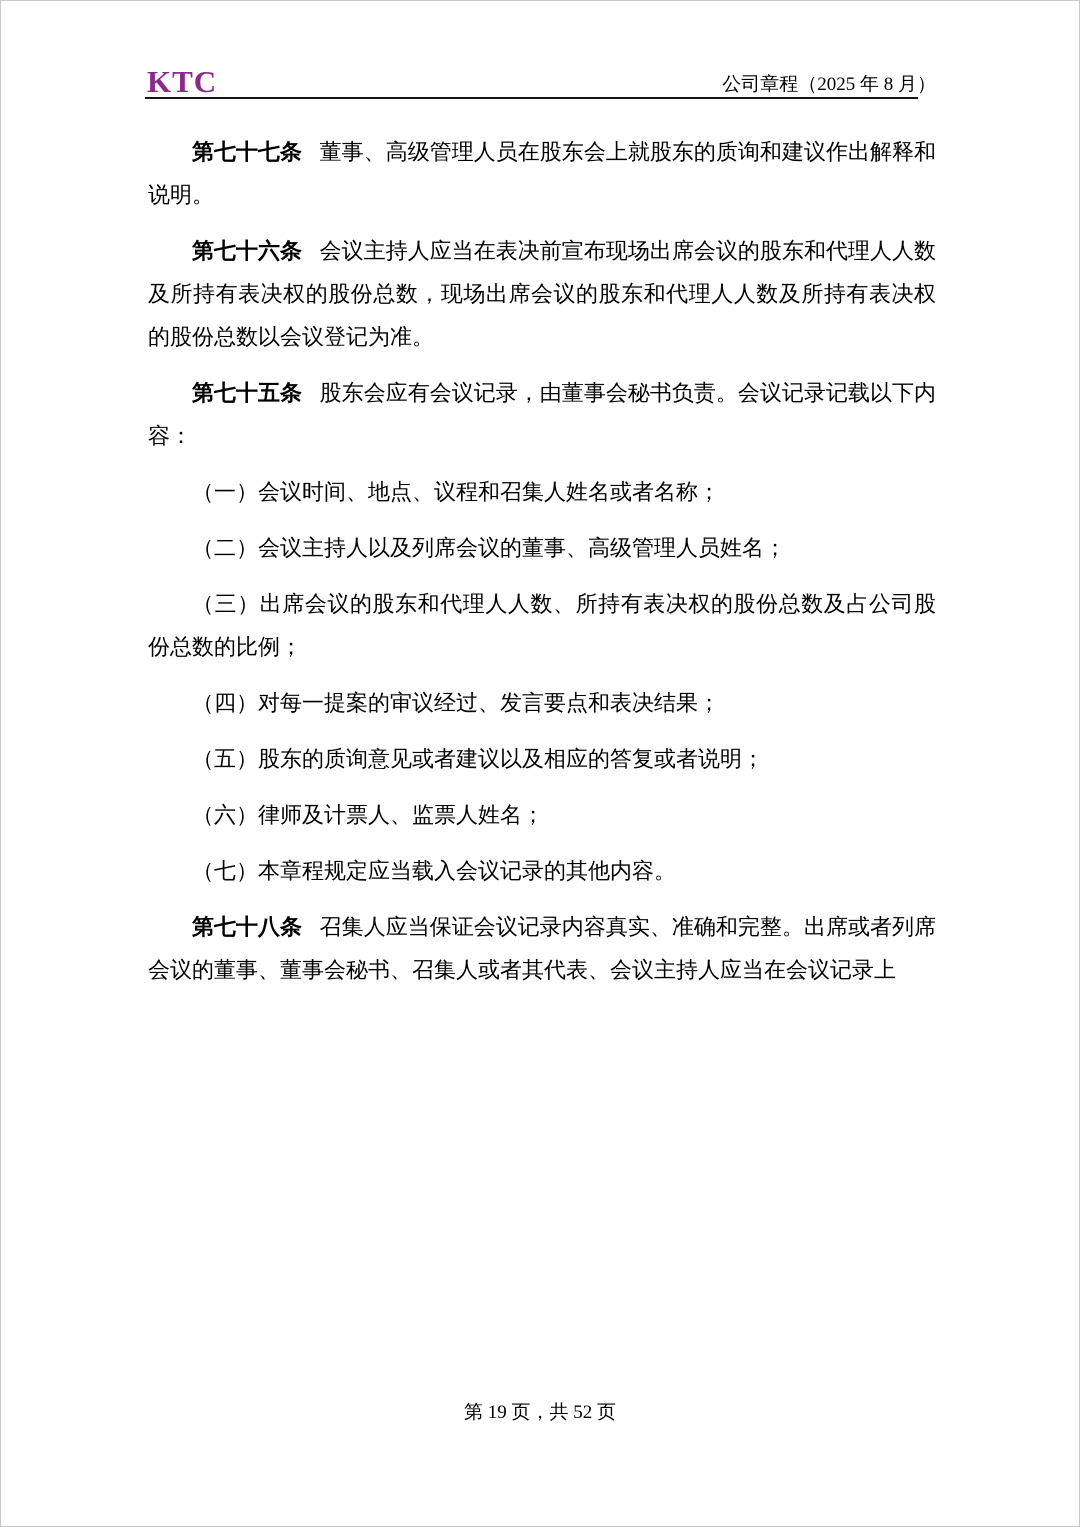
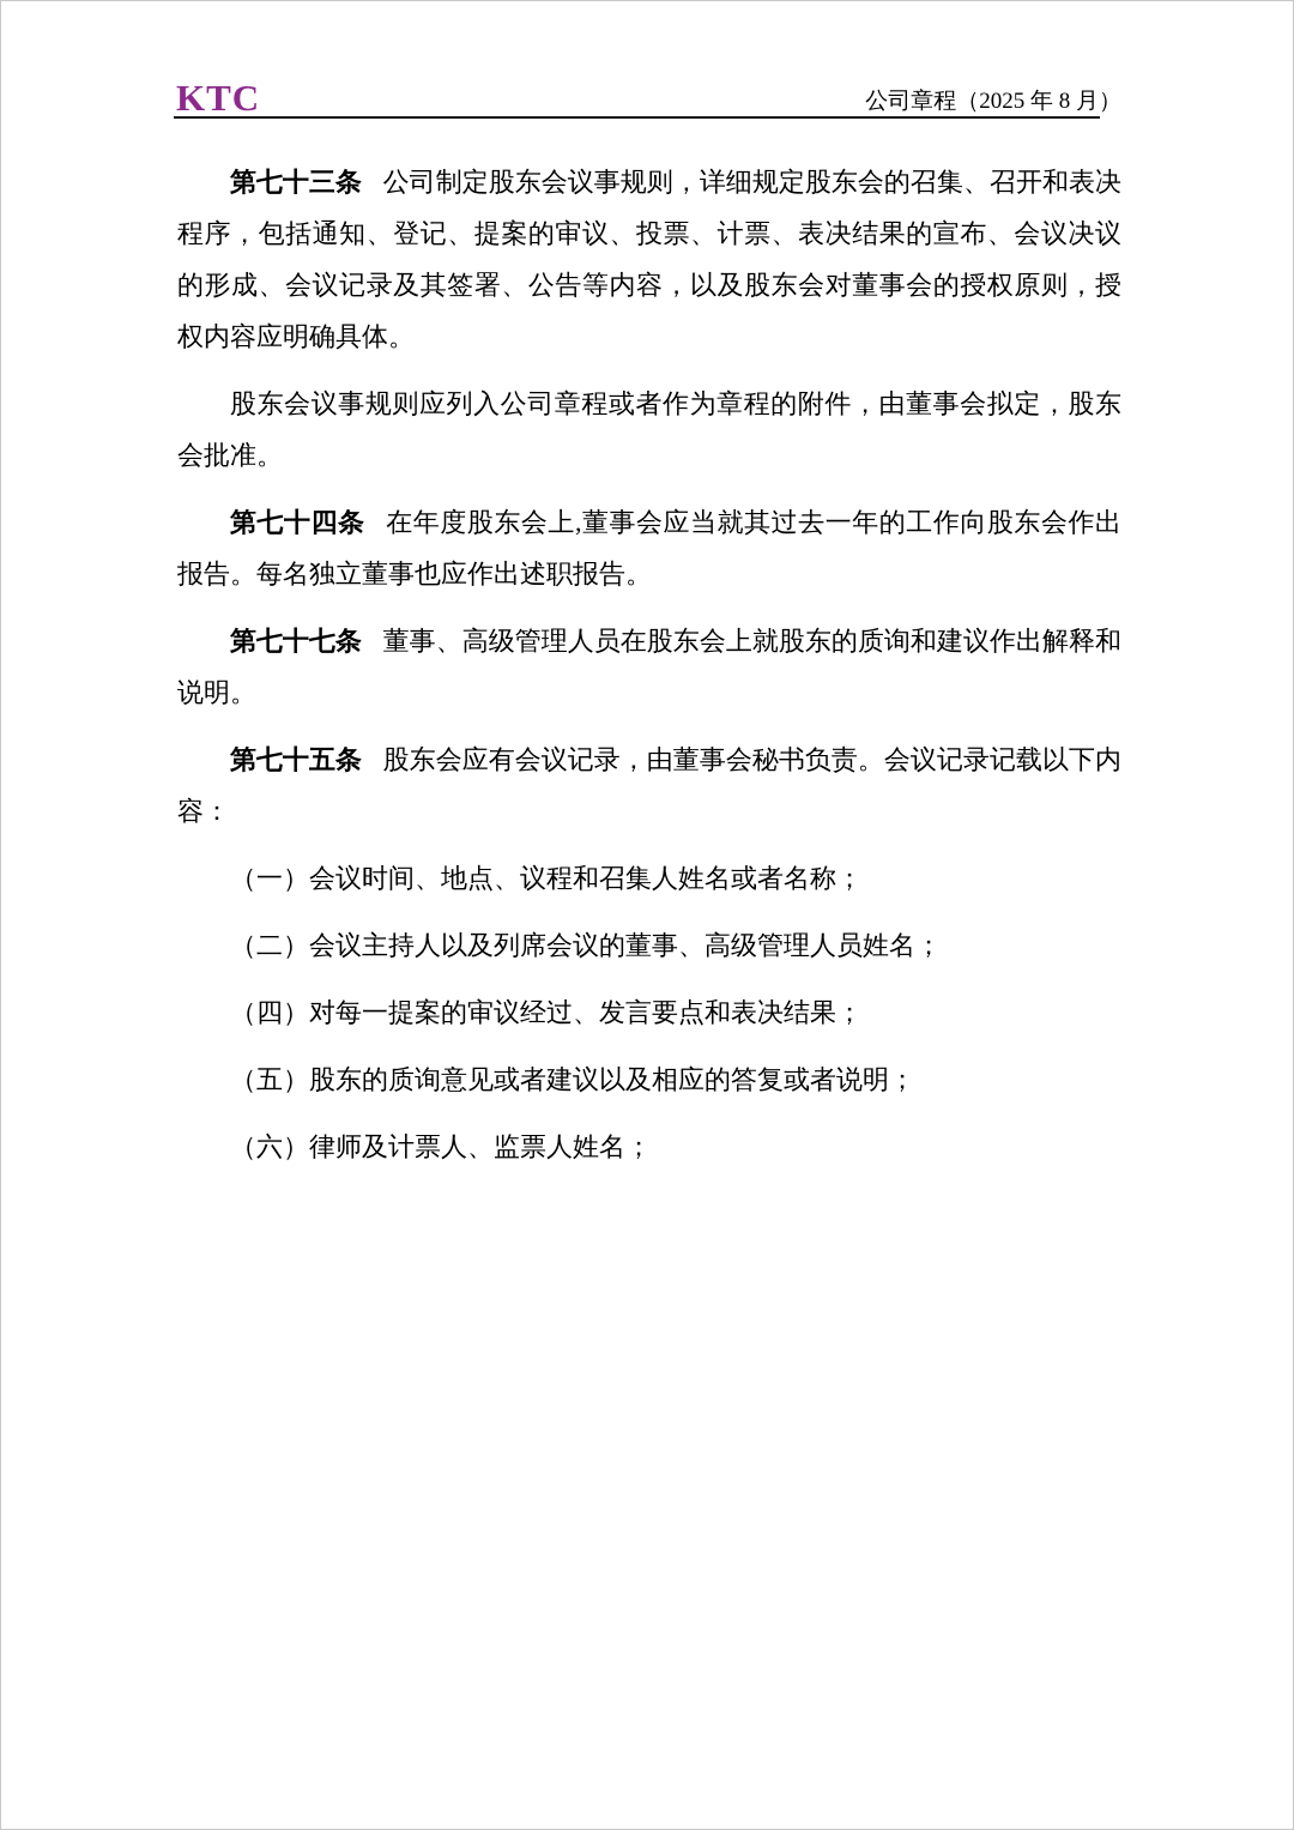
  KTC
  公司章程（2025 年 8 月）
+ 第七十三条 公司制定股东会议事规则，详细规定股东会的召集、召开和表决程序，包括通知、登记、提案的审议、投票、计票、表决结果的宣布、会议决议的形成、会议记录及其签署、公告等内容，以及股东会对董事会的授权原则，授权内容应明确具体。
+ 股东会议事规则应列入公司章程或者作为章程的附件，由董事会拟定，股东会批准。
+ 第七十四条 在年度股东会上,董事会应当就其过去一年的工作向股东会作出报告。每名独立董事也应作出述职报告。
  第七十七条 董事、高级管理人员在股东会上就股东的质询和建议作出解释和说明。
- 第七十六条 会议主持人应当在表决前宣布现场出席会议的股东和代理人人数及所持有表决权的股份总数，现场出席会议的股东和代理人人数及所持有表决权的股份总数以会议登记为准。
  第七十五条 股东会应有会议记录，由董事会秘书负责。会议记录记载以下内容：
  （一）会议时间、地点、议程和召集人姓名或者名称；
  （二）会议主持人以及列席会议的董事、高级管理人员姓名；
- （三）出席会议的股东和代理人人数、所持有表决权的股份总数及占公司股份总数的比例；
  （四）对每一提案的审议经过、发言要点和表决结果；
  （五）股东的质询意见或者建议以及相应的答复或者说明；
  （六）律师及计票人、监票人姓名；
- （七）本章程规定应当载入会议记录的其他内容。
- 第七十八条 召集人应当保证会议记录内容真实、准确和完整。出席或者列席会议的董事、董事会秘书、召集人或者其代表、会议主持人应当在会议记录上
- 第 19 页，共 52 页
